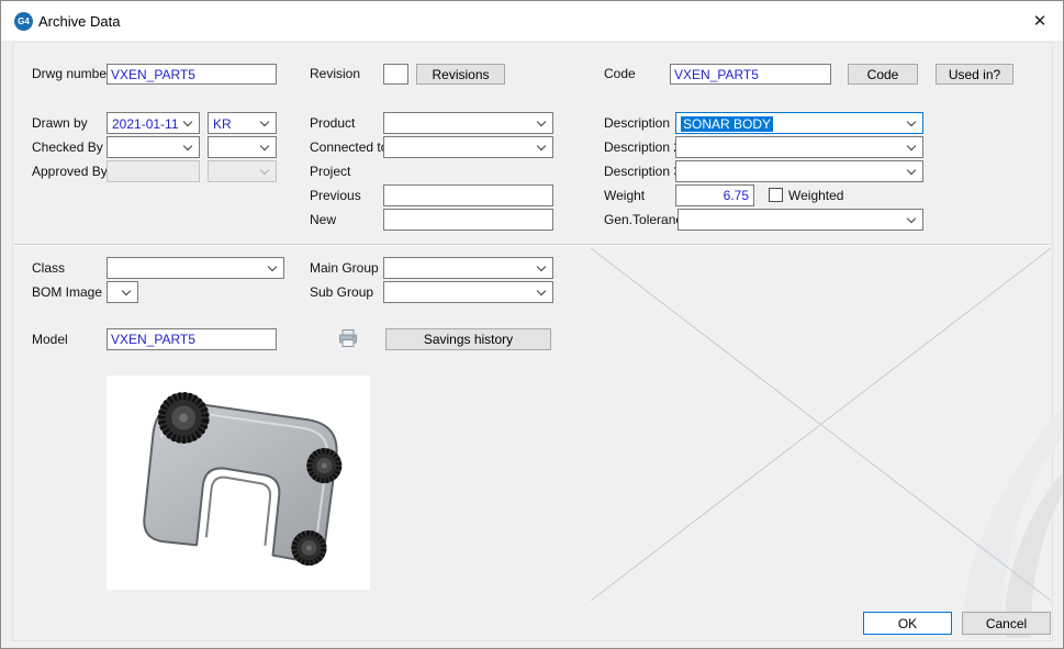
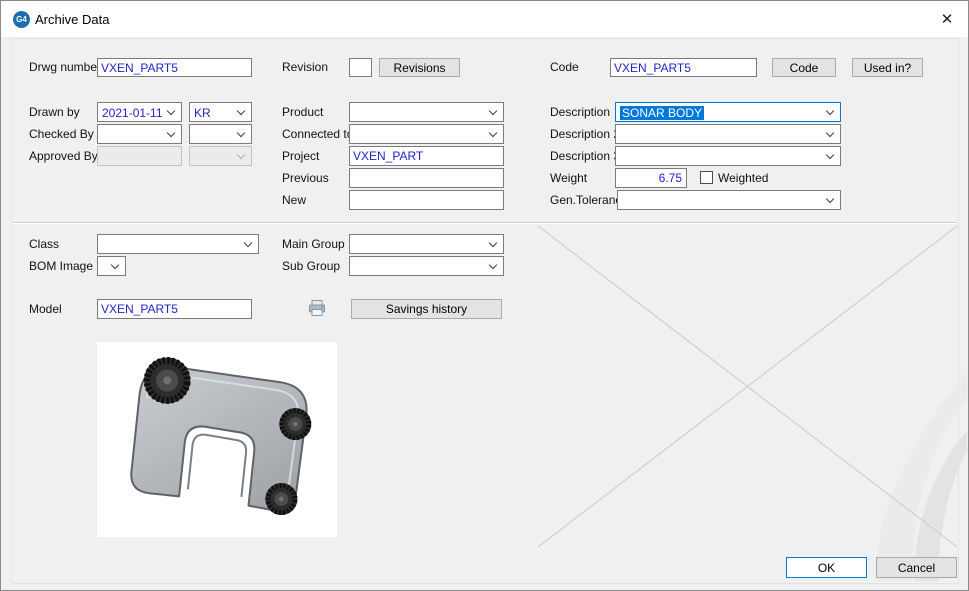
  G4
  Archive Data
  ✕
  Drwg numbe
  VXEN_PART5
  Revision
  Revisions
  Code
  VXEN_PART5
  Code
  Used in?
  Drawn by
  2021-01-11
  KR
  Checked By
  Approved By
  Product
  Connected t
  Project
+ VXEN_PART
  Previous
  New
  Description
  SONAR BODY
  Description
  Description
  Weight
  6.75
  Weighted
  Gen.Toleran
  Class
  Main Group
  BOM Image
  Sub Group
  Model
  VXEN_PART5
  Savings history
  OK
  Cancel
